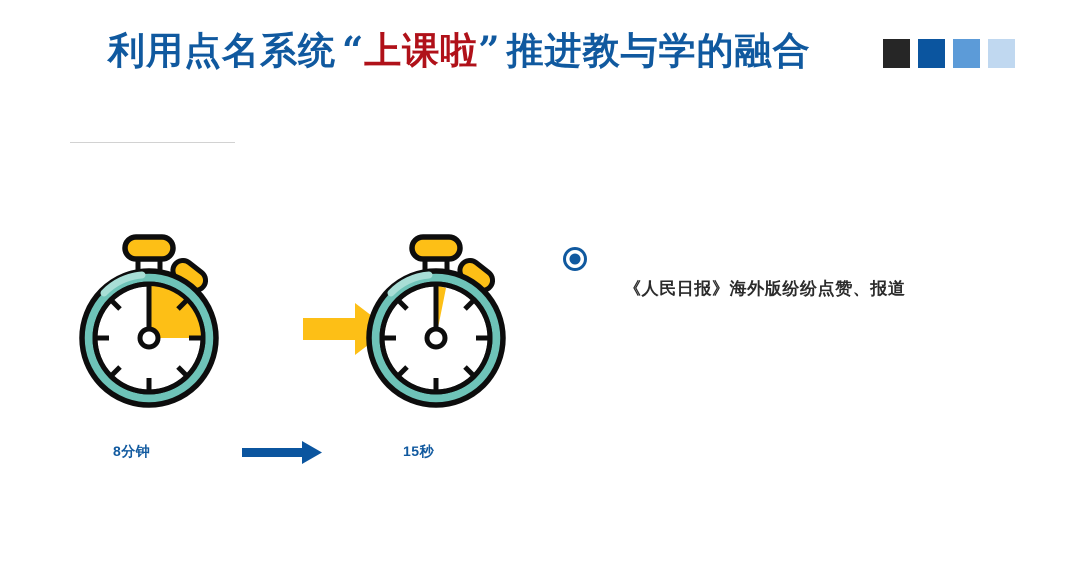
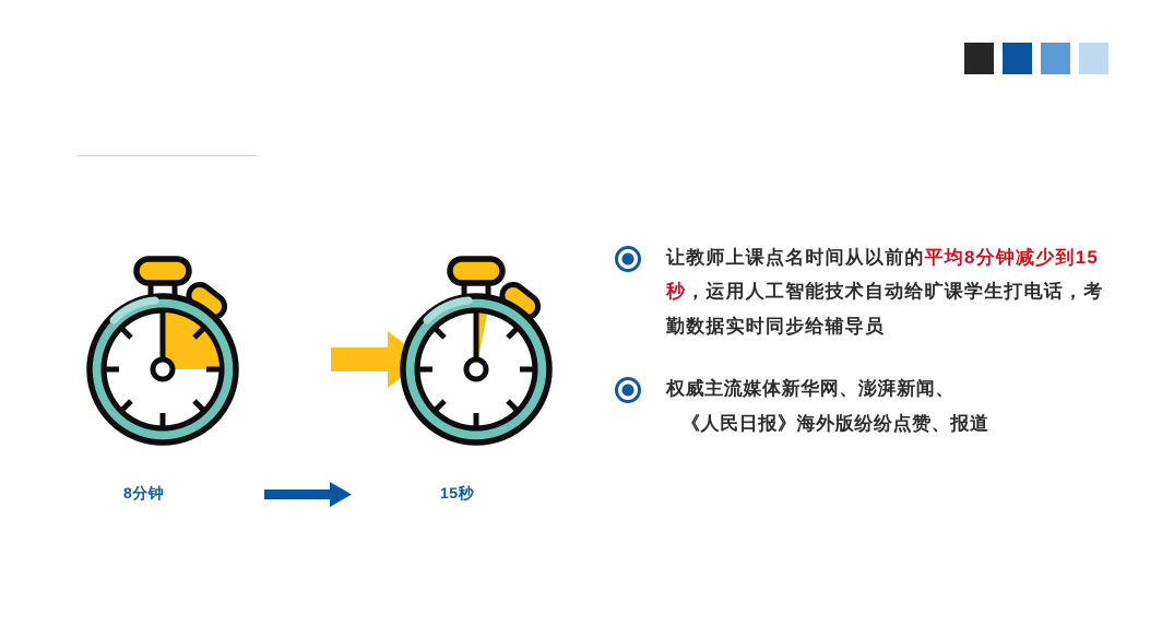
- 利用点名系统 “上课啦” 推进教与学的融合
  8分钟
  15秒
+ 让教师上课点名时间从以前的平均8分钟减少到15秒，运用人工智能技术自动给旷课学生打电话，考勤数据实时同步给辅导员
+ 权威主流媒体新华网、澎湃新闻、
  《人民日报》海外版纷纷点赞、报道
